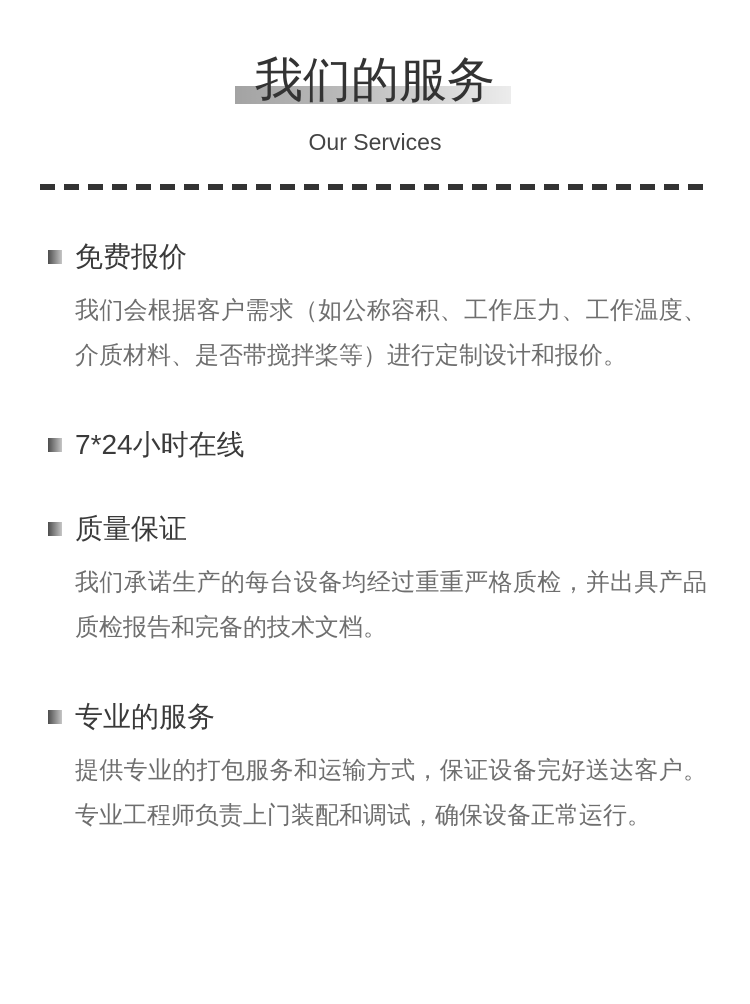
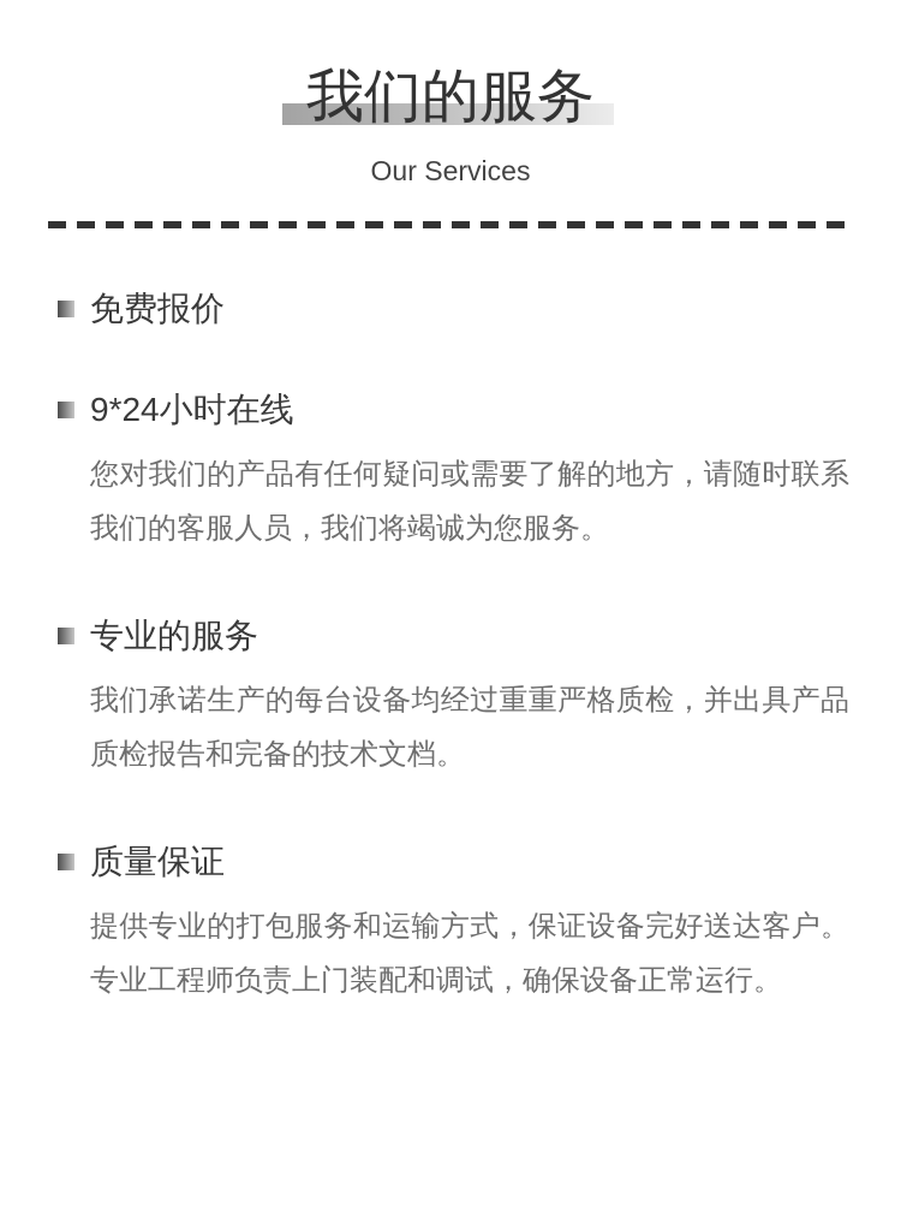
  我们的服务
  Our Services
  免费报价
- 我们会根据客户需求（如公称容积、工作压力、工作温度、介质材料、是否带搅拌桨等）进行定制设计和报价。
- 7*24小时在线
+ 9*24小时在线
+ 您对我们的产品有任何疑问或需要了解的地方，请随时联系我们的客服人员，我们将竭诚为您服务。
- 质量保证
+ 专业的服务
  我们承诺生产的每台设备均经过重重严格质检，并出具产品质检报告和完备的技术文档。
- 专业的服务
+ 质量保证
  提供专业的打包服务和运输方式，保证设备完好送达客户。专业工程师负责上门装配和调试，确保设备正常运行。
